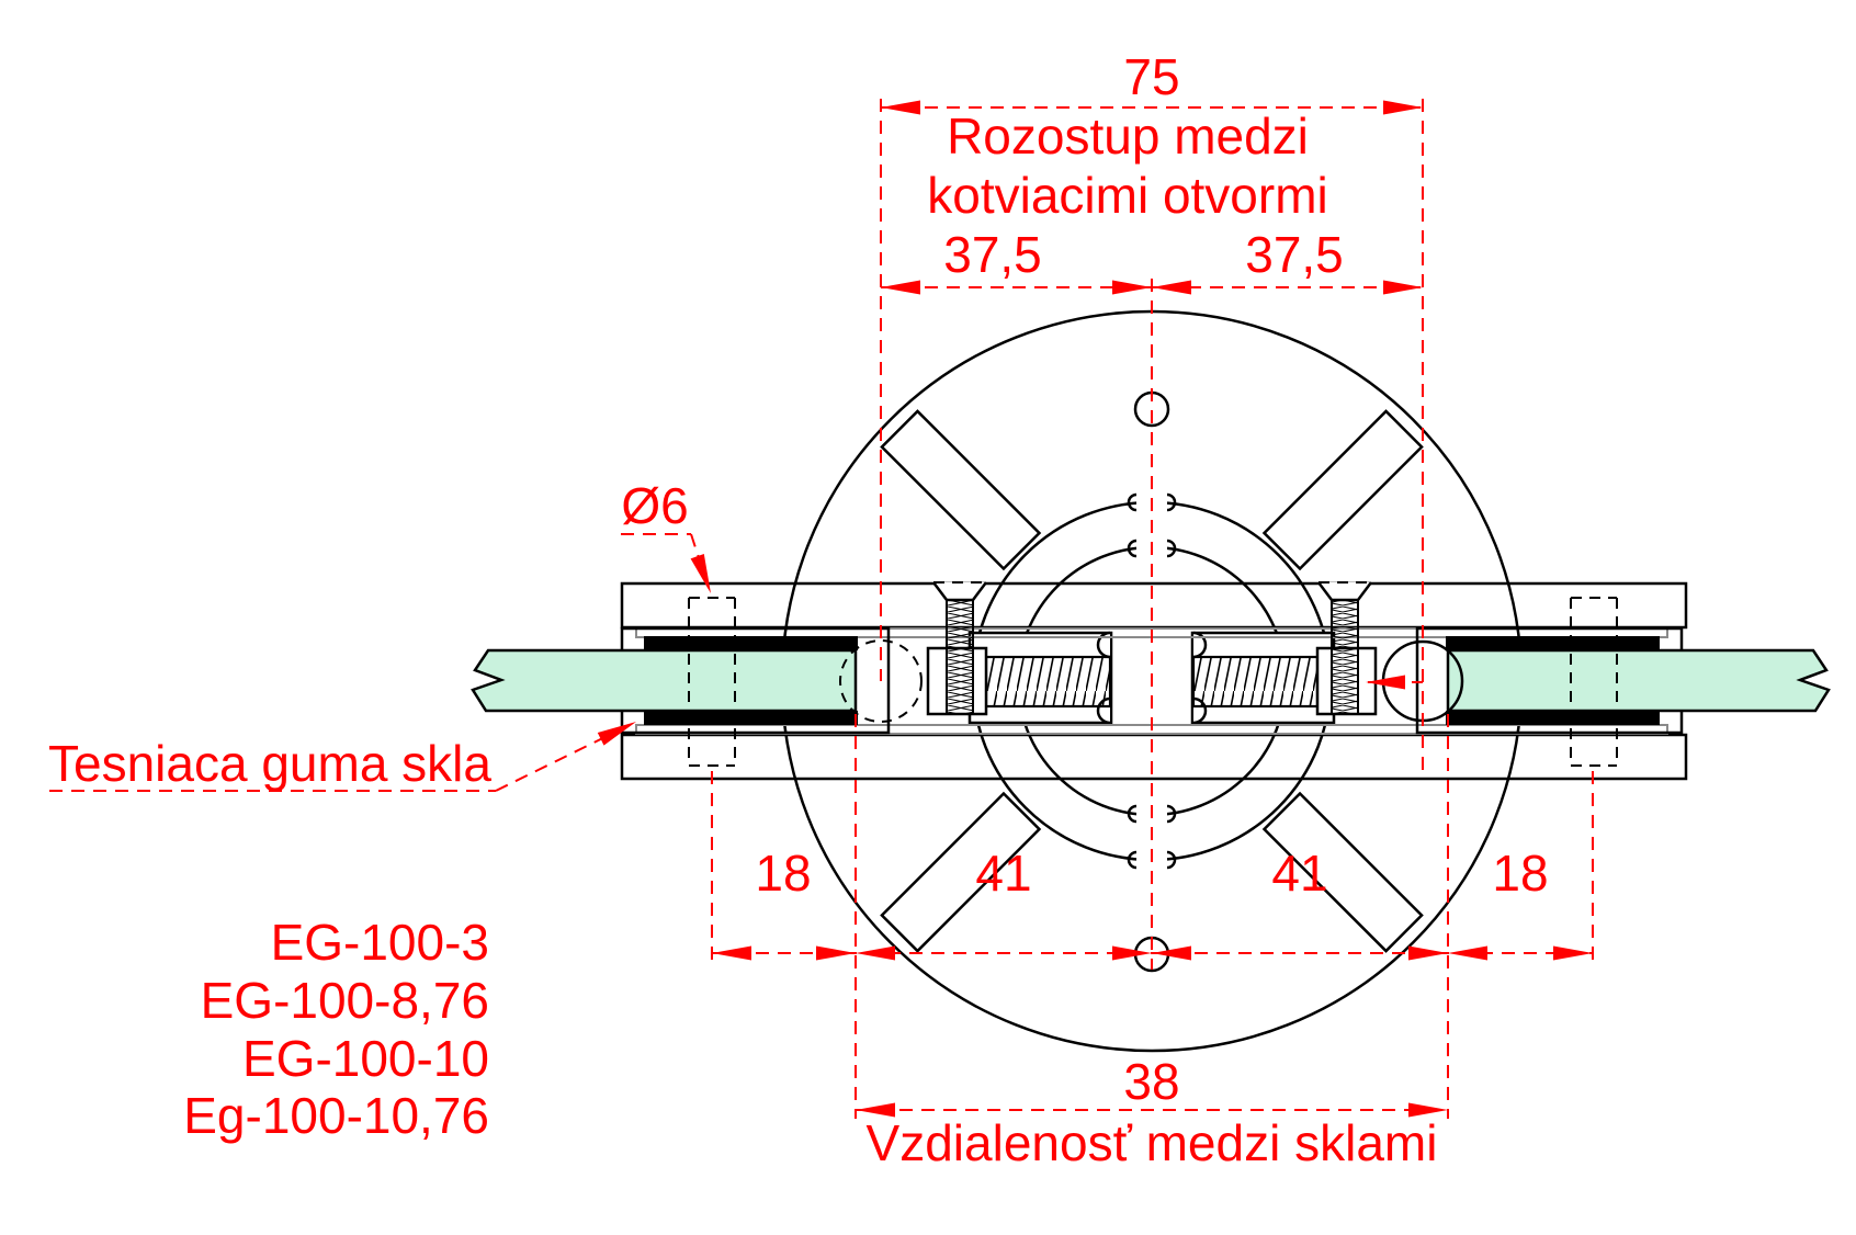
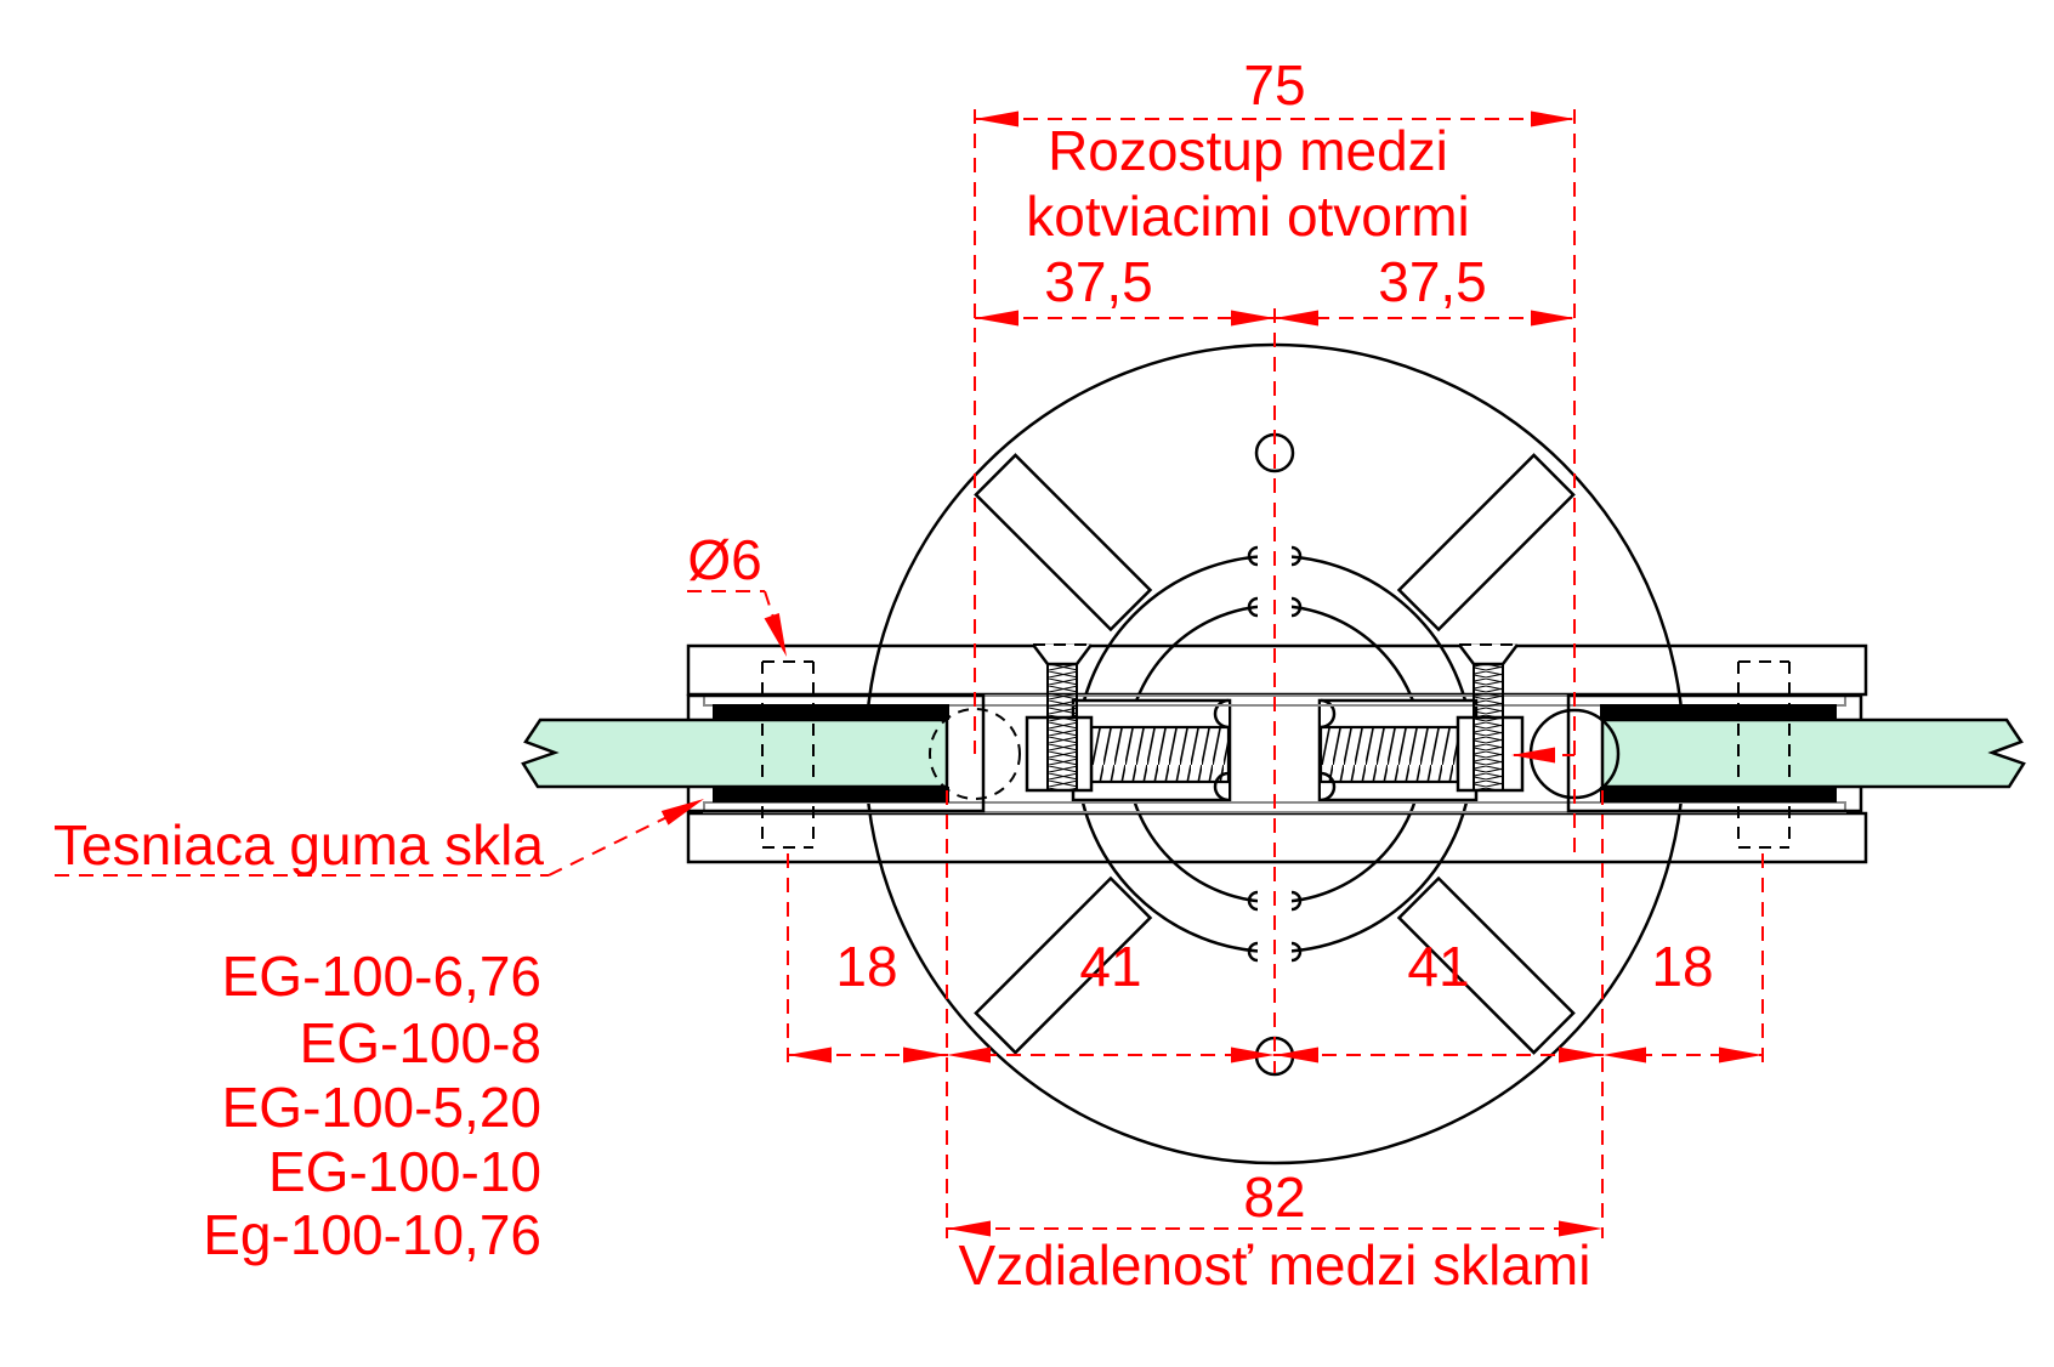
  75
  Rozostup medzi
  kotviacimi otvormi
  37,5
  37,5
  Ø6
  Tesniaca guma skla
+ EG-100-6,76
- EG-100-3
+ EG-100-8
- EG-100-8,76
+ EG-100-5,20
  EG-100-10
  Eg-100-10,76
  18
  41
  41
  18
- 38
+ 82
  Vzdialenosť medzi sklami
